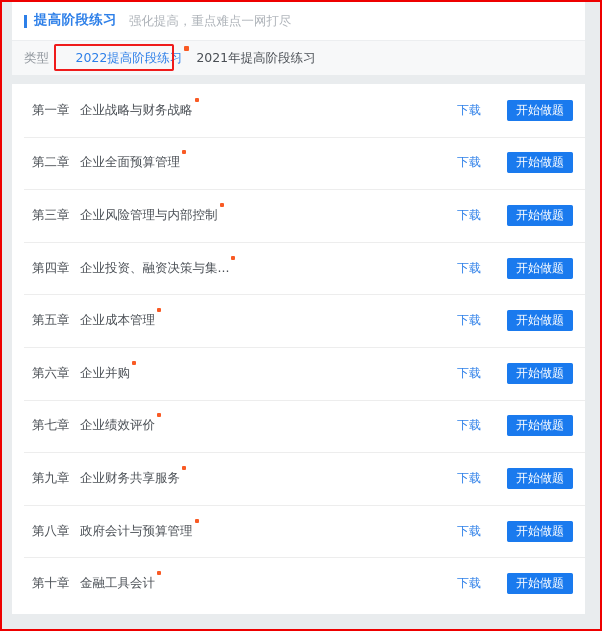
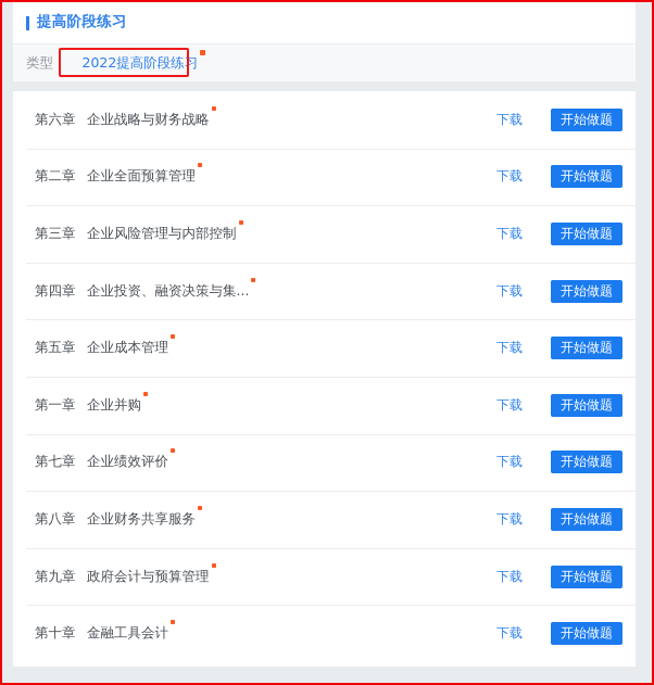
  提高阶段练习
- 强化提高，重点难点一网打尽
  类型：
  2022提高阶段练习
- 2021年提高阶段练习
- 第一章
+ 第六章
  企业战略与财务战略
  下载
  开始做题
  第二章
  企业全面预算管理
  下载
  开始做题
  第三章
  企业风险管理与内部控制
  下载
  开始做题
  第四章
  企业投资、融资决策与集...
  下载
  开始做题
  第五章
  企业成本管理
  下载
  开始做题
- 第六章
+ 第一章
  企业并购
  下载
  开始做题
  第七章
  企业绩效评价
  下载
  开始做题
- 第九章
+ 第八章
  企业财务共享服务
  下载
  开始做题
- 第八章
+ 第九章
  政府会计与预算管理
  下载
  开始做题
  第十章
  金融工具会计
  下载
  开始做题
